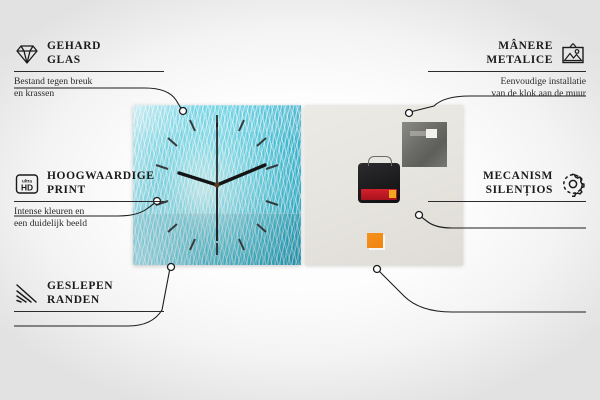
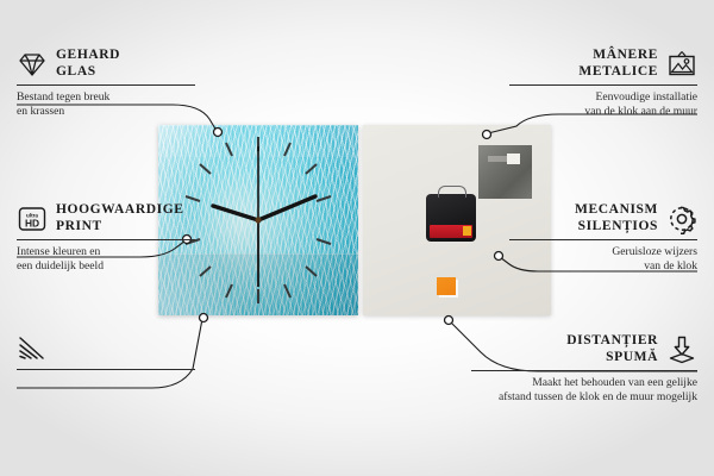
  GEHARD
  GLAS
  Bestand tegen breuk
  en krassen
  HD
  HOOGWAARDIGE
  PRINT
  Intense kleuren en
  een duidelijk beeld
- GESLEPEN
- RANDEN
  MÂNERE
  METALICE
  Eenvoudige installatie
  van de klok aan de muur
  MECANISM
  SILENȚIOS
+ Geruisloze wijzers
+ van de klok
+ DISTANȚIER
+ SPUMĂ
+ Maakt het behouden van een gelijke
+ afstand tussen de klok en de muur mogelijk
